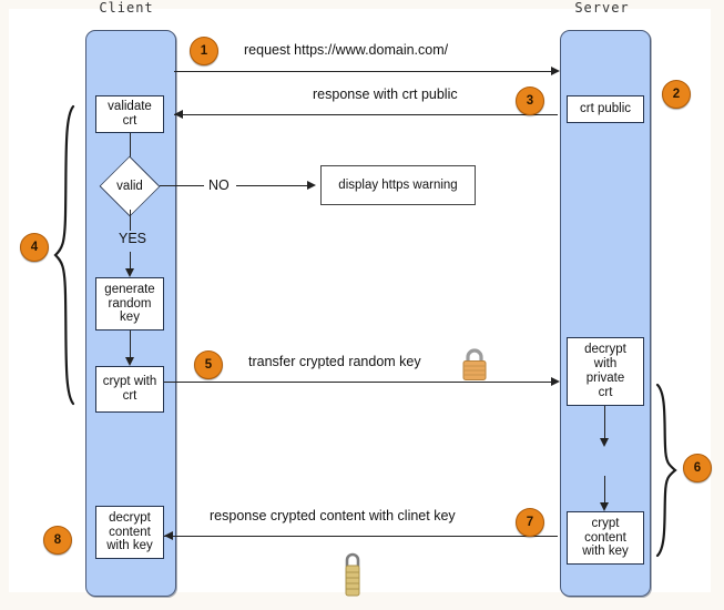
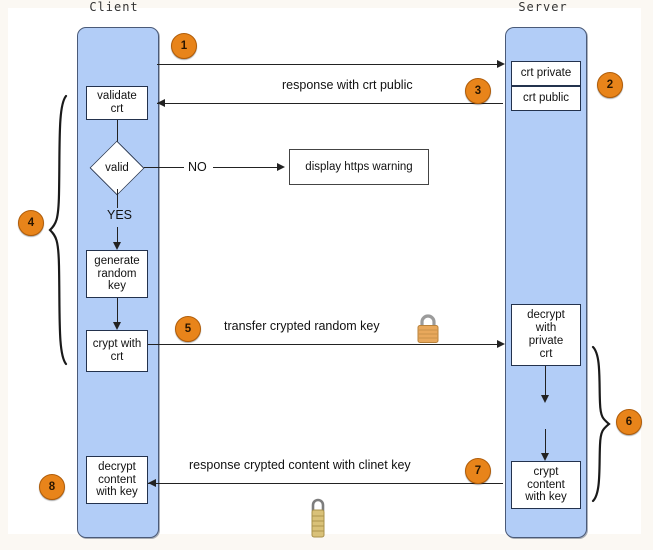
  Client
  Server
  validate
  crt
  valid
  NO
  display https warning
  YES
  generate
  random
  key
  crypt with
  crt
  decrypt
  content
  with key
+ crt private
  crt public
  decrypt
  with
  private
  crt
  crypt
  content
  with key
- request https://www.domain.com/
  response with crt public
  transfer crypted random key
  response crypted content with clinet key
  1
  2
  3
  4
  5
  6
  7
  8
